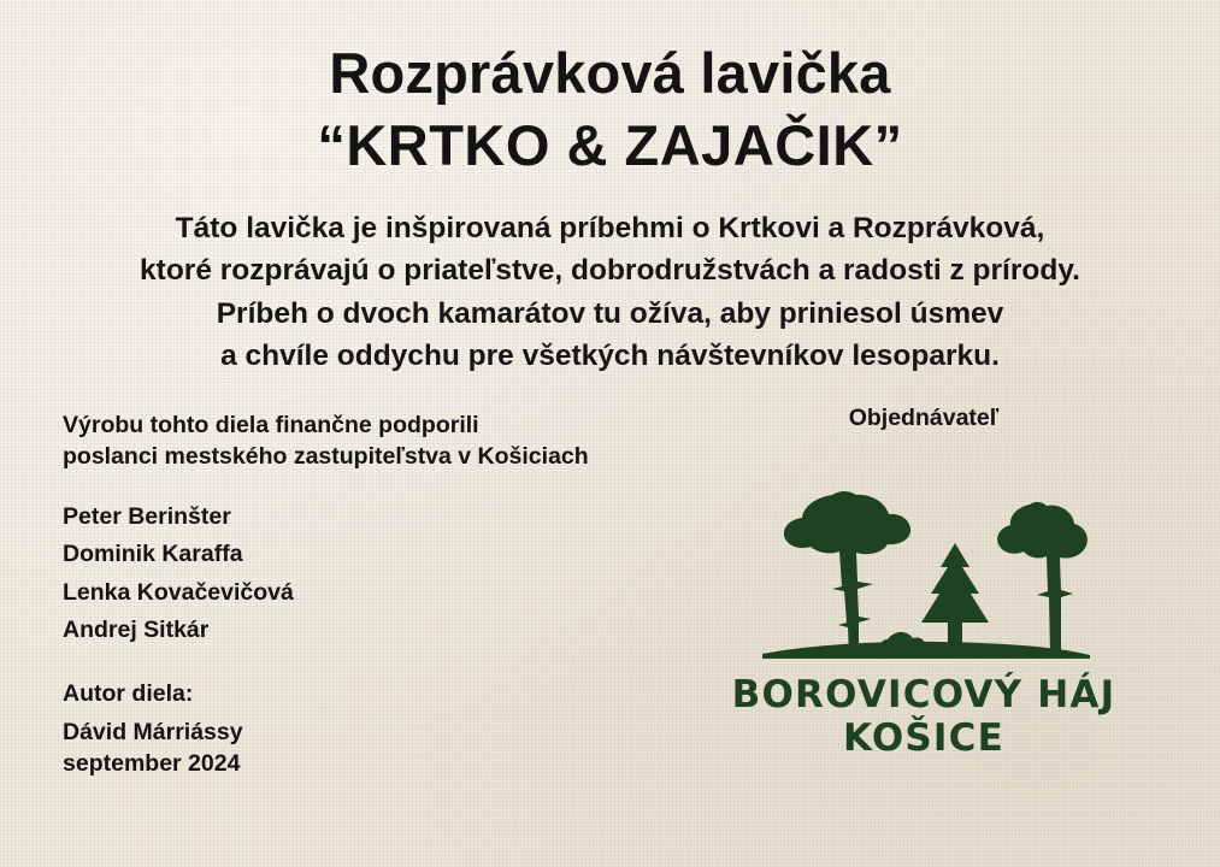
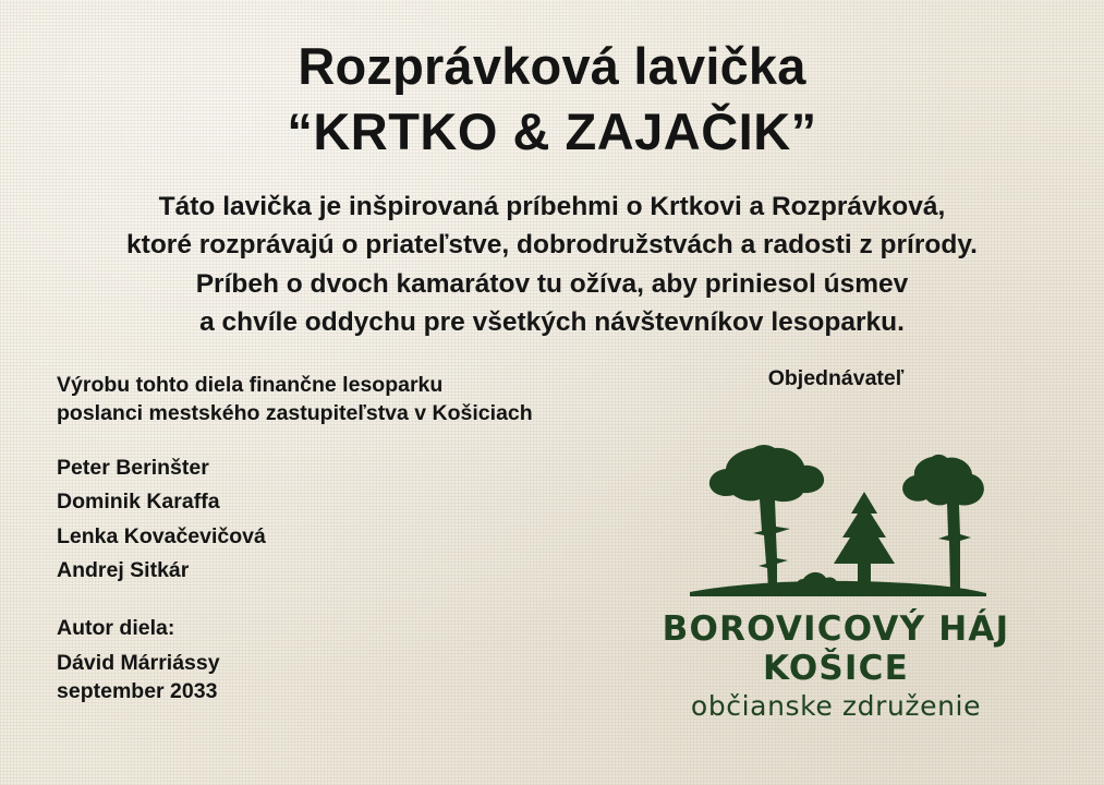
  Rozprávková lavička
  “KRTKO & ZAJAČIK”
  Táto lavička je inšpirovaná príbehmi o Krtkovi a Rozprávková,
  ktoré rozprávajú o priateľstve, dobrodružstvách a radosti z prírody.
  Príbeh o dvoch kamarátov tu ožíva, aby priniesol úsmev
  a chvíle oddychu pre všetkých návštevníkov lesoparku.
- Výrobu tohto diela finančne podporili
+ Výrobu tohto diela finančne lesoparku
  poslanci mestského zastupiteľstva v Košiciach
  Peter Berinšter
  Dominik Karaffa
  Lenka Kovačevičová
  Andrej Sitkár
  Autor diela:
  Dávid Márriássy
- september 2024
+ september 2033
  Objednávateľ
  BOROVICOVÝ HÁJ KOŠICE
+ občianske združenie
